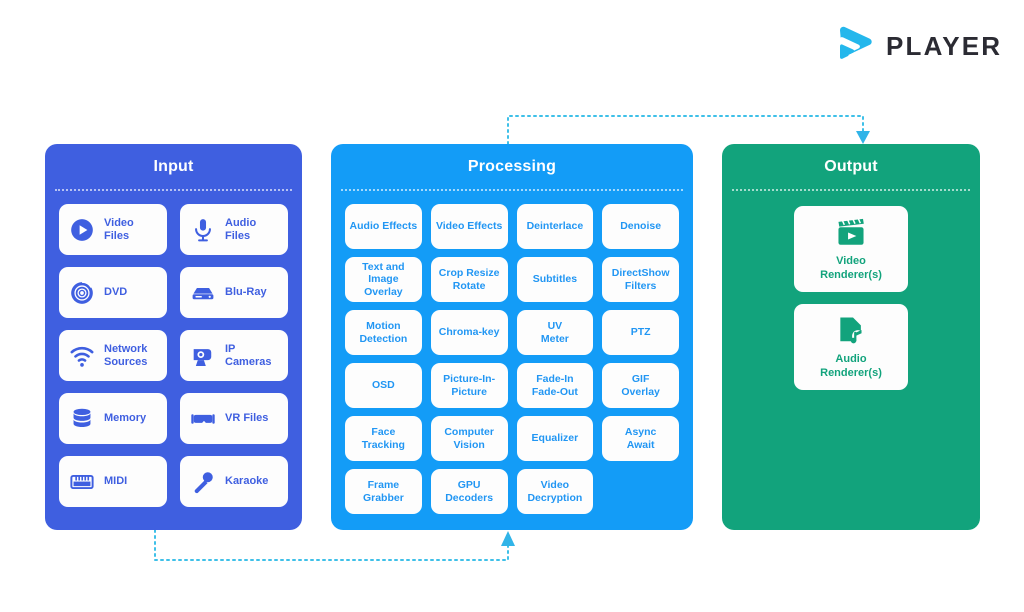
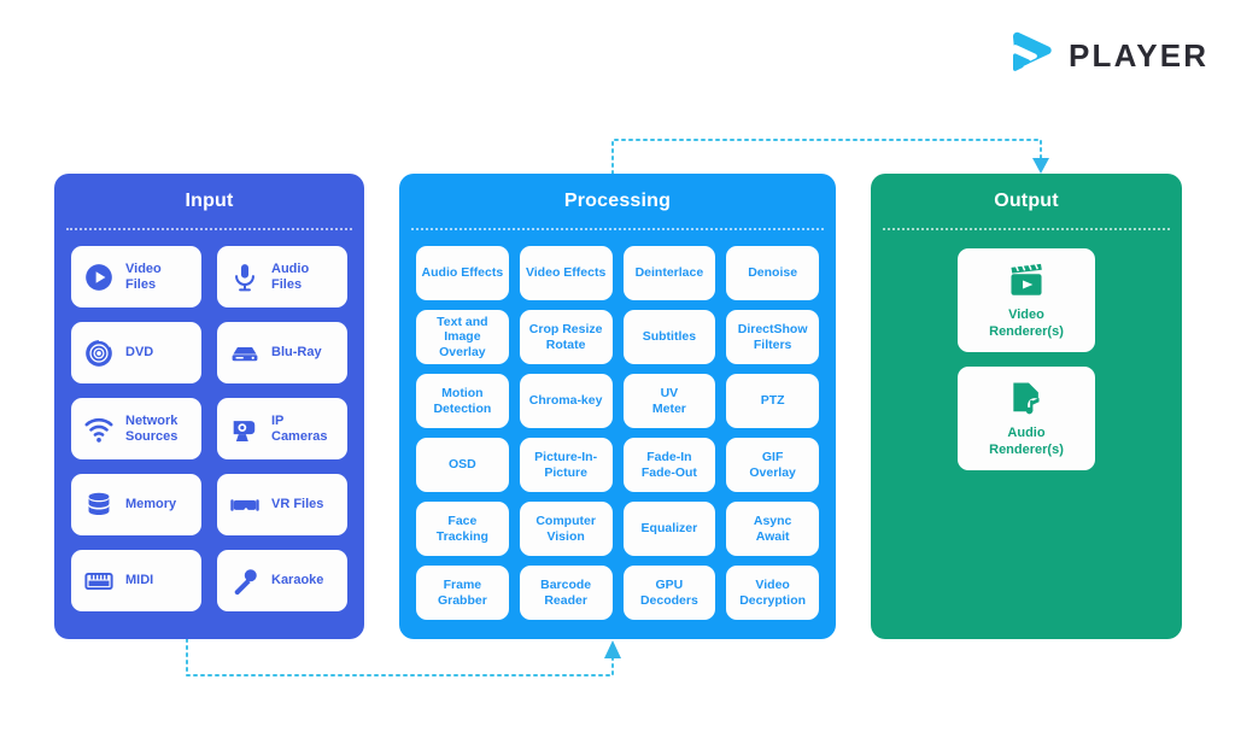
  PLAYER
  Input
  Video
  Files
  Audio
  Files
  DVD
  Blu-Ray
  Network
  Sources
  IP
  Cameras
  Memory
  VR Files
  MIDI
  Karaoke
  Processing
  Audio Effects
  Video Effects
  Deinterlace
  Denoise
  Text and Image
  Overlay
  Crop Resize
  Rotate
  Subtitles
  DirectShow
  Filters
  Motion
  Detection
  Chroma-key
  UV
  Meter
  PTZ
  OSD
  Picture-In-
  Picture
  Fade-In
  Fade-Out
  GIF
  Overlay
  Face Tracking
  Computer
  Vision
  Equalizer
  Async
  Await
  Frame
  Grabber
+ Barcode
+ Reader
  GPU
  Decoders
  Video
  Decryption
  Output
  Video
  Renderer(s)
  Audio
  Renderer(s)
